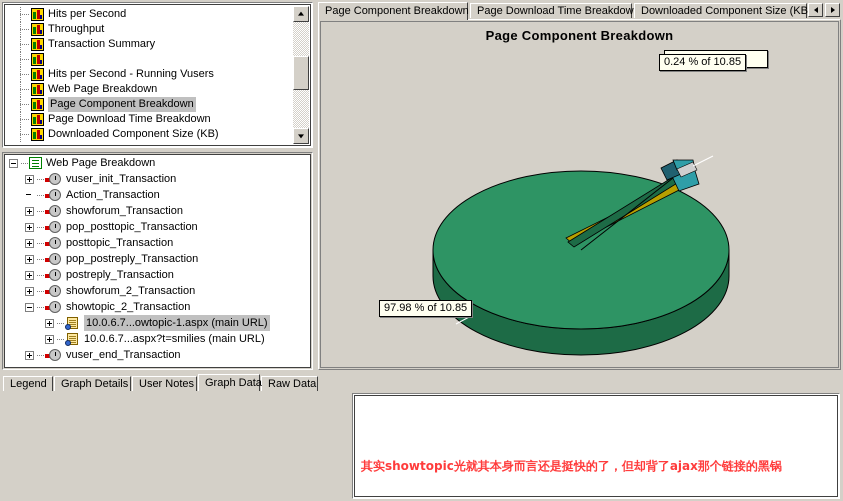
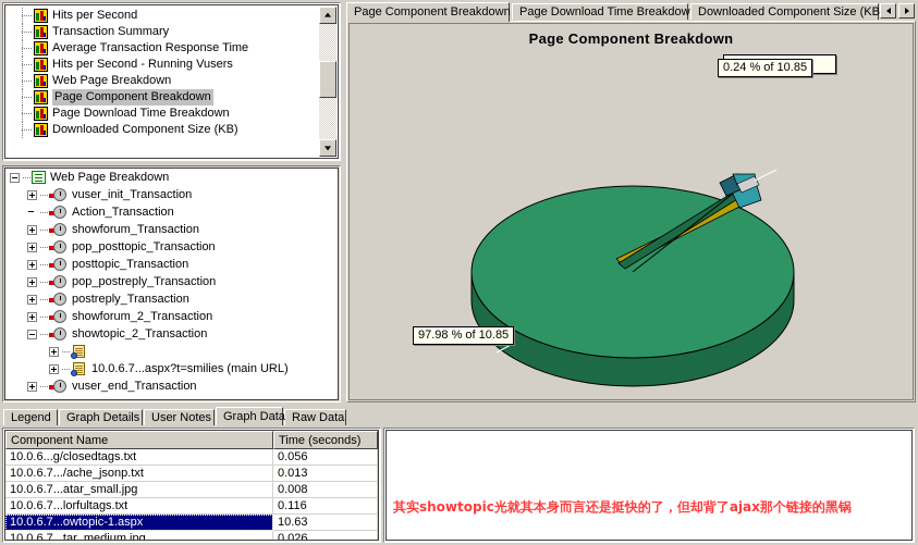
  Hits per Second
- Throughput
  Transaction Summary
+ Average Transaction Response Time
  Hits per Second - Running Vusers
  Web Page Breakdown
  Page Component Breakdown
  Page Download Time Breakdown
  Downloaded Component Size (KB)
  Web Page Breakdown
  vuser_init_Transaction
  Action_Transaction
  showforum_Transaction
  pop_posttopic_Transaction
  posttopic_Transaction
  pop_postreply_Transaction
  postreply_Transaction
  showforum_2_Transaction
  showtopic_2_Transaction
- 10.0.6.7...owtopic-1.aspx (main URL)
  10.0.6.7...aspx?t=smilies (main URL)
  vuser_end_Transaction
  Page Component Breakdown
  Page Download Time Breakdow
  Downloaded Component Size (KB
  Page Component Breakdown
  0.24 % of 10.85
  97.98 % of 10.85
  Legend
  Graph Details
  User Notes
  Graph Data
  Raw Data
+ Component Name
+ Time (seconds)
+ 10.0.6...g/closedtags.txt
+ 0.056
+ 10.0.6.7.../ache_jsonp.txt
+ 0.013
+ 10.0.6.7...atar_small.jpg
+ 0.008
+ 10.0.6.7...lorfultags.txt
+ 0.116
+ 10.0.6.7...owtopic-1.aspx
+ 10.63
+ 10.0.6.7...tar_medium.jpg
+ 0.026
  其实showtopic光就其本身而言还是挺快的了，但却背了ajax那个链接的黑锅
